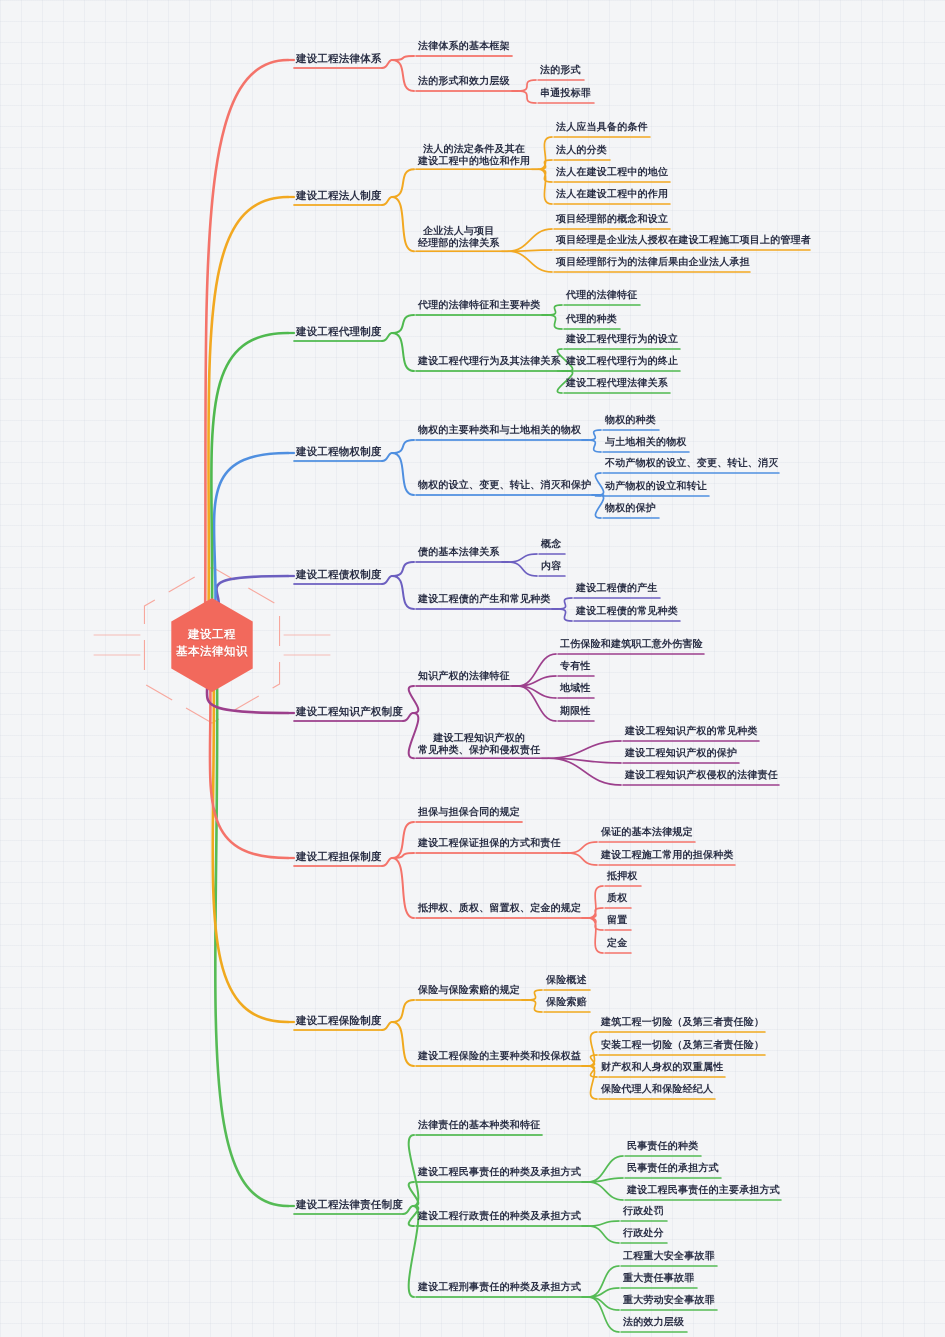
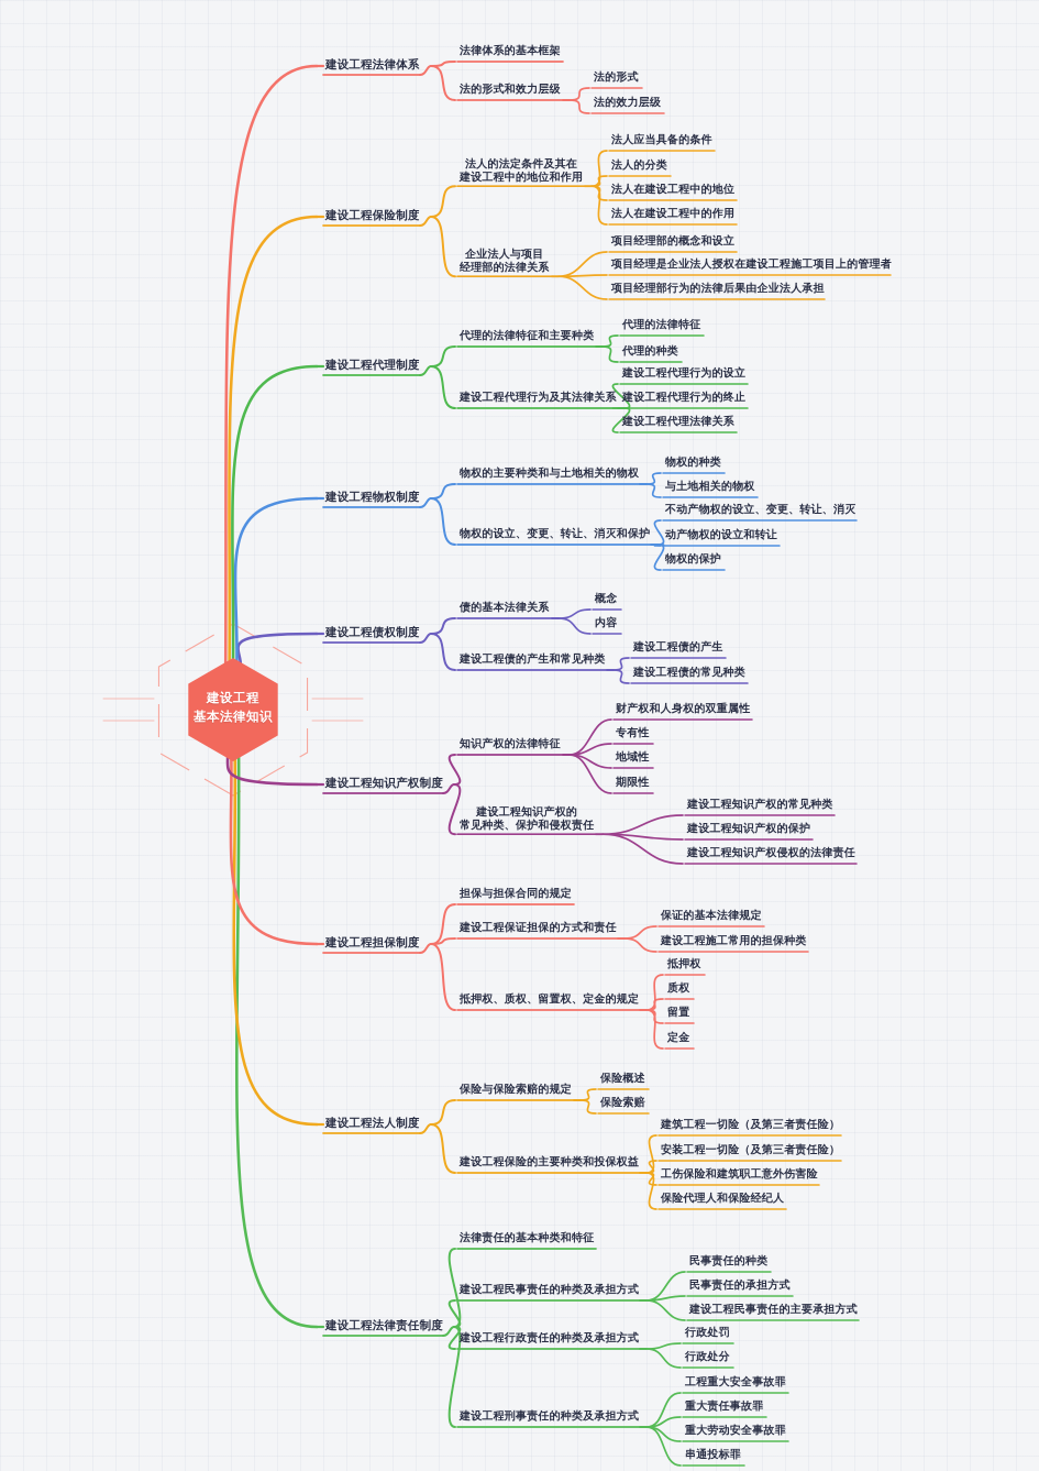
  建设工程
  基本法律知识
  建设工程法律体系
  法律体系的基本框架
  法的形式和效力层级
  法的形式
- 串通投标罪
+ 法的效力层级
- 建设工程法人制度
+ 建设工程保险制度
  法人的法定条件及其在
  建设工程中的地位和作用
  法人应当具备的条件
  法人的分类
  法人在建设工程中的地位
  法人在建设工程中的作用
  企业法人与项目
  经理部的法律关系
  项目经理部的概念和设立
  项目经理是企业法人授权在建设工程施工项目上的管理者
  项目经理部行为的法律后果由企业法人承担
  建设工程代理制度
  代理的法律特征和主要种类
  代理的法律特征
  代理的种类
  建设工程代理行为及其法律关系
  建设工程代理行为的设立
  建设工程代理行为的终止
  建设工程代理法律关系
  建设工程物权制度
  物权的主要种类和与土地相关的物权
  物权的种类
  与土地相关的物权
  物权的设立、变更、转让、消灭和保护
  不动产物权的设立、变更、转让、消灭
  动产物权的设立和转让
  物权的保护
  建设工程债权制度
  债的基本法律关系
  概念
  内容
  建设工程债的产生和常见种类
  建设工程债的产生
  建设工程债的常见种类
  建设工程知识产权制度
  知识产权的法律特征
- 工伤保险和建筑职工意外伤害险
+ 财产权和人身权的双重属性
  专有性
  地域性
  期限性
  建设工程知识产权的
  常见种类、保护和侵权责任
  建设工程知识产权的常见种类
  建设工程知识产权的保护
  建设工程知识产权侵权的法律责任
  建设工程担保制度
  担保与担保合同的规定
  建设工程保证担保的方式和责任
  保证的基本法律规定
  建设工程施工常用的担保种类
  抵押权、质权、留置权、定金的规定
  抵押权
  质权
  留置
  定金
- 建设工程保险制度
+ 建设工程法人制度
  保险与保险索赔的规定
  保险概述
  保险索赔
  建设工程保险的主要种类和投保权益
  建筑工程一切险（及第三者责任险）
  安装工程一切险（及第三者责任险）
- 财产权和人身权的双重属性
+ 工伤保险和建筑职工意外伤害险
  保险代理人和保险经纪人
  建设工程法律责任制度
  法律责任的基本种类和特征
  建设工程民事责任的种类及承担方式
  民事责任的种类
  民事责任的承担方式
  建设工程民事责任的主要承担方式
  建设工程行政责任的种类及承担方式
  行政处罚
  行政处分
  建设工程刑事责任的种类及承担方式
  工程重大安全事故罪
  重大责任事故罪
  重大劳动安全事故罪
- 法的效力层级
+ 串通投标罪
